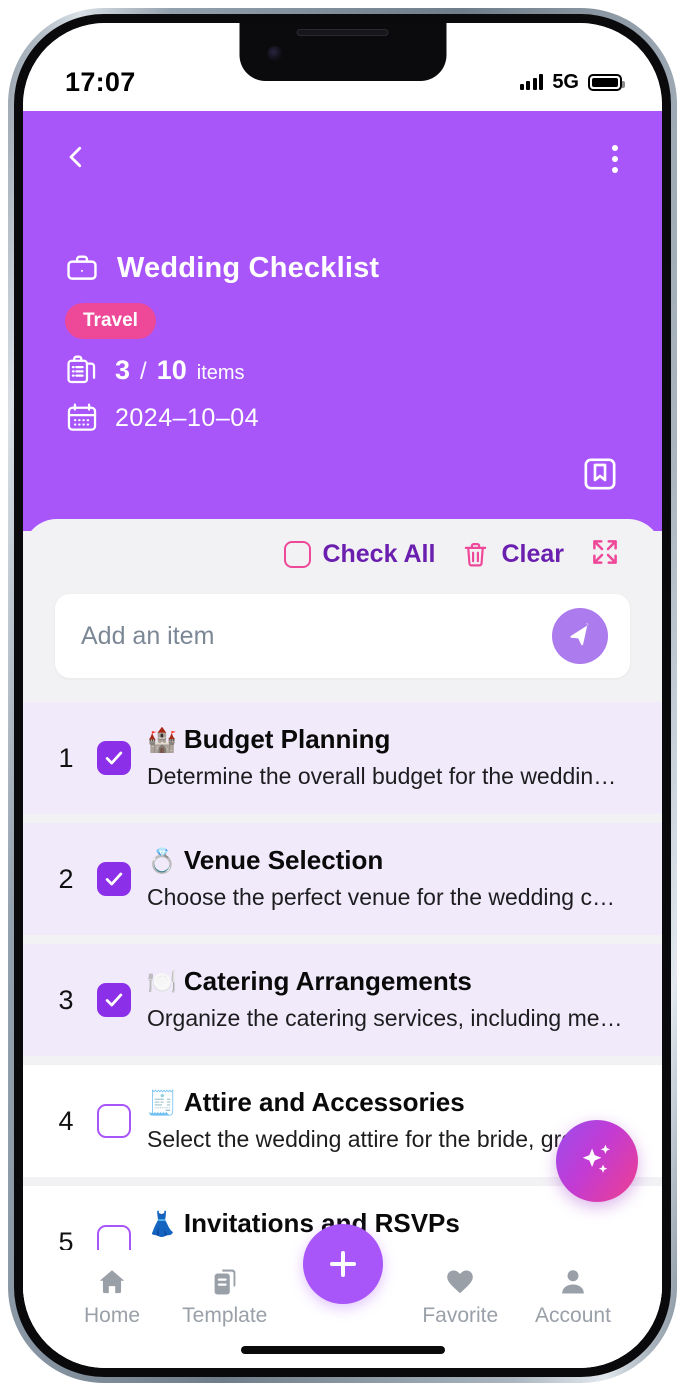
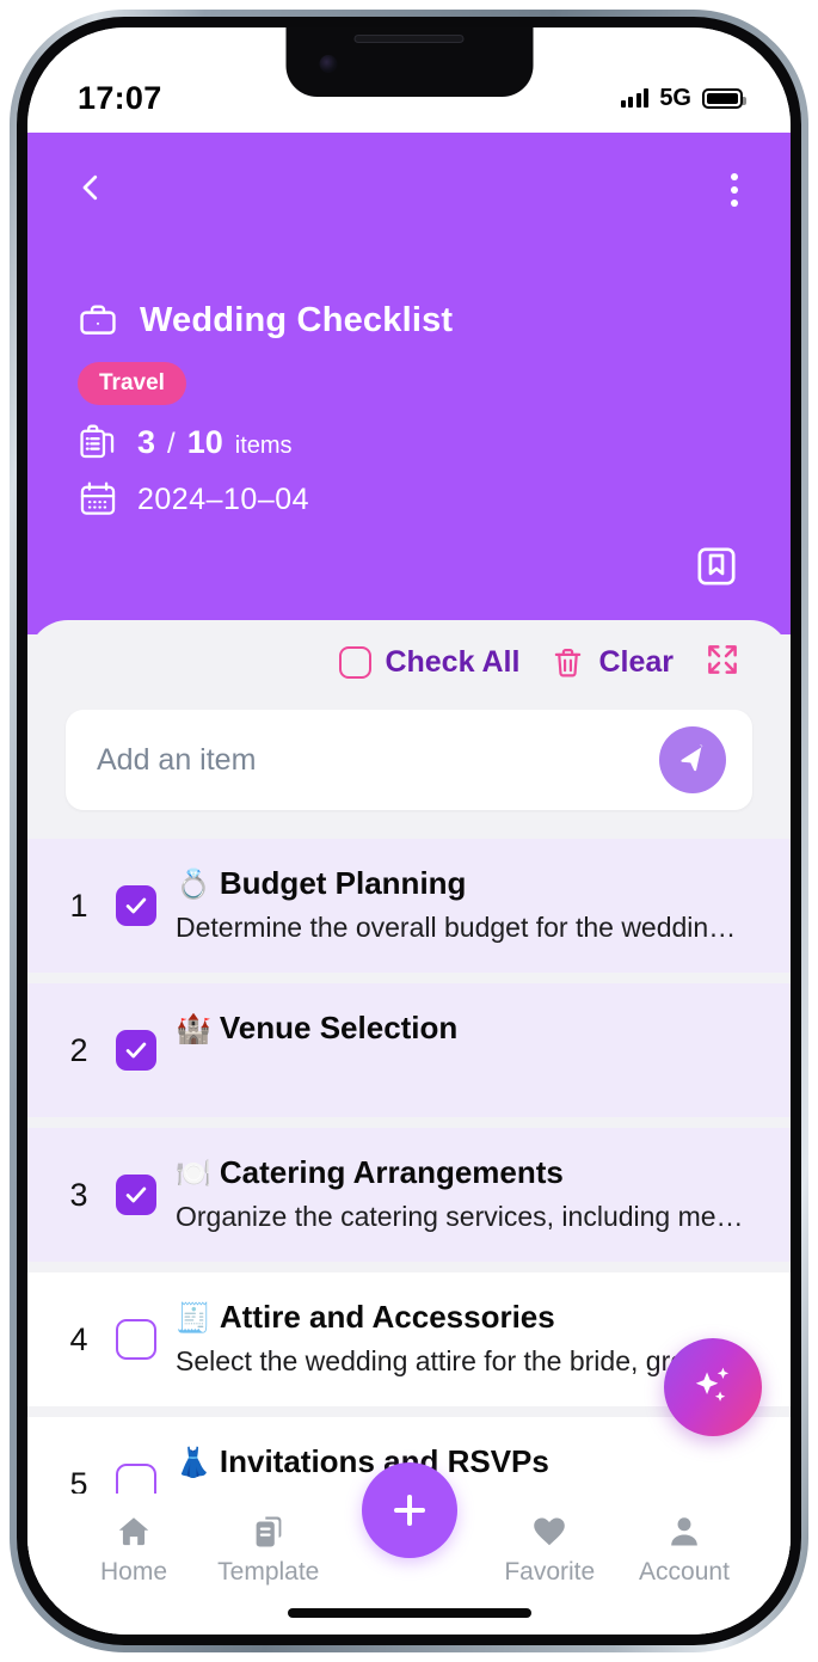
  17:07
  5G
  Wedding Checklist
  Travel
  3
  /
  10
  items
  2024–10–04
  Check All
  Clear
  Add an item
  1
- 🏰 Budget Planning
+ 💍 Budget Planning
  Determine the overall budget for the weddin…
  2
- 💍 Venue Selection
+ 🏰 Venue Selection
- Choose the perfect venue for the wedding c…
  3
  🍽️ Catering Arrangements
  Organize the catering services, including me…
  4
  🧾 Attire and Accessories
  Select the wedding attire for the bride, gr
  5
  👗 Invitations and RSVPs
  Home
  Template
  Favorite
  Account
